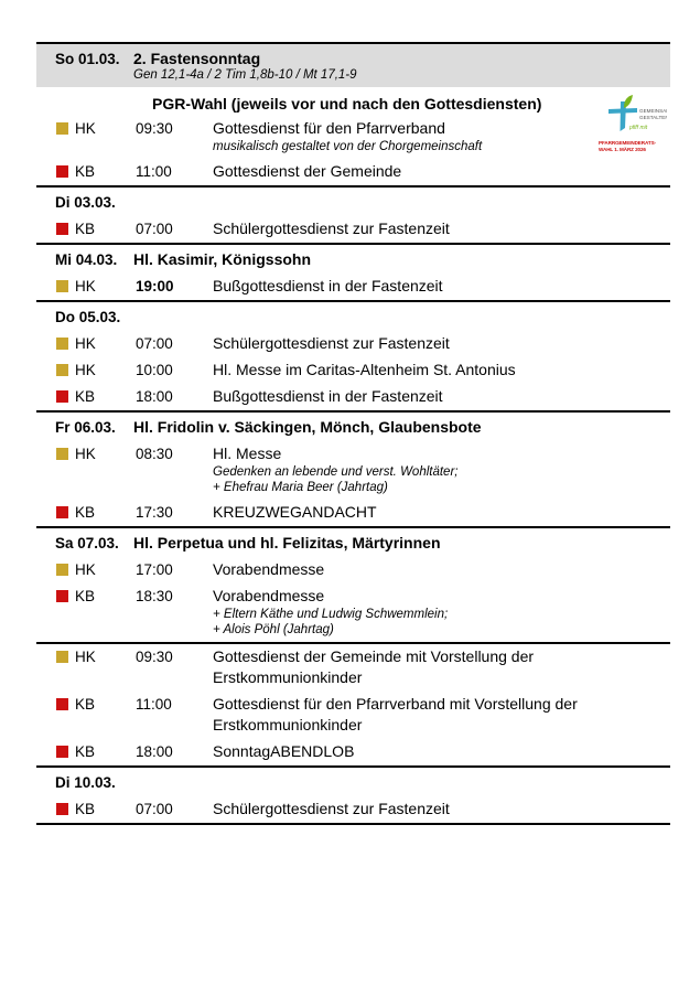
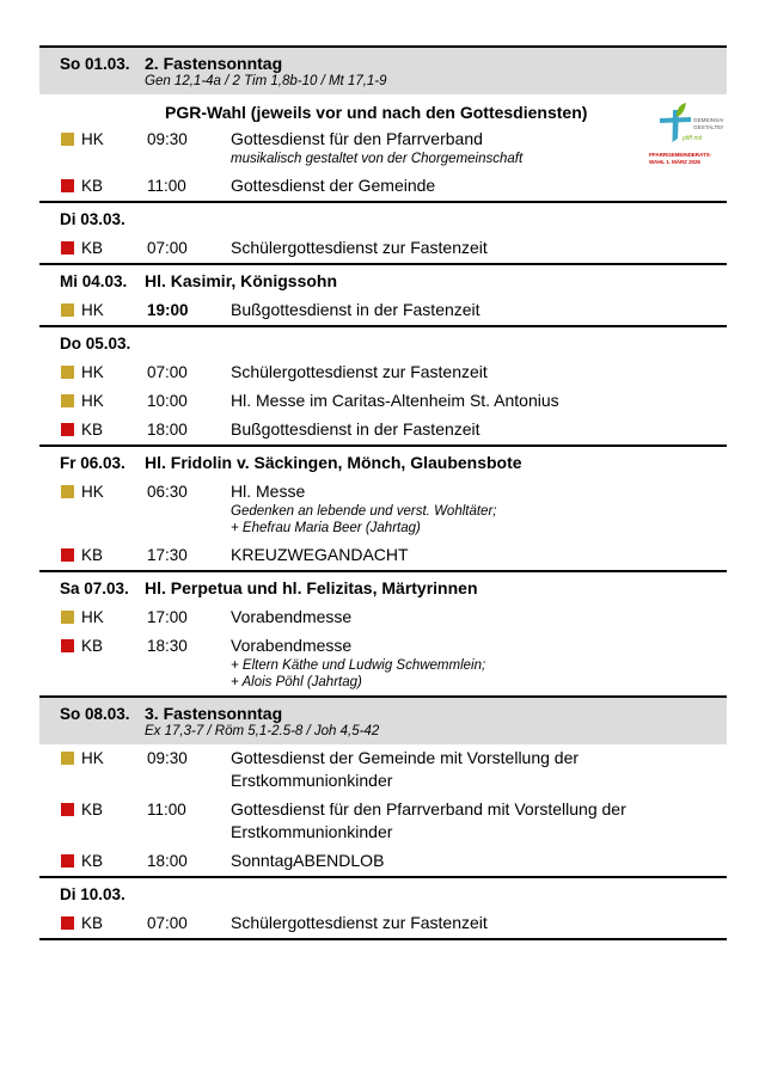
  So 01.03.
  2. Fastensonntag
  Gen 12,1-4a / 2 Tim 1,8b-10 / Mt 17,1-9
  PGR-Wahl (jeweils vor und nach den Gottesdiensten)
  HK
  09:30
  Gottesdienst für den Pfarrverband
  musikalisch gestaltet von der Chorgemeinschaft
  KB
  11:00
  Gottesdienst der Gemeinde
  Di 03.03.
  KB
  07:00
  Schülergottesdienst zur Fastenzeit
  Mi 04.03.
  Hl. Kasimir, Königssohn
  HK
  19:00
  Bußgottesdienst in der Fastenzeit
  Do 05.03.
  HK
  07:00
  Schülergottesdienst zur Fastenzeit
  HK
  10:00
  Hl. Messe im Caritas-Altenheim St. Antonius
  KB
  18:00
  Bußgottesdienst in der Fastenzeit
  Fr 06.03.
  Hl. Fridolin v. Säckingen, Mönch, Glaubensbote
  HK
- 08:30
+ 06:30
  Hl. Messe
  Gedenken an lebende und verst. Wohltäter;
  + Ehefrau Maria Beer (Jahrtag)
  KB
  17:30
  KREUZWEGANDACHT
  Sa 07.03.
  Hl. Perpetua und hl. Felizitas, Märtyrinnen
  HK
  17:00
  Vorabendmesse
  KB
  18:30
  Vorabendmesse
  + Eltern Käthe und Ludwig Schwemmlein;
  + Alois Pöhl (Jahrtag)
+ So 08.03.
+ 3. Fastensonntag
+ Ex 17,3-7 / Röm 5,1-2.5-8 / Joh 4,5-42
  HK
  09:30
  Gottesdienst der Gemeinde mit Vorstellung der Erstkommunionkinder
  KB
  11:00
  Gottesdienst für den Pfarrverband mit Vorstellung der Erstkommunionkinder
  KB
  18:00
  SonntagABENDLOB
  Di 10.03.
  KB
  07:00
  Schülergottesdienst zur Fastenzeit
